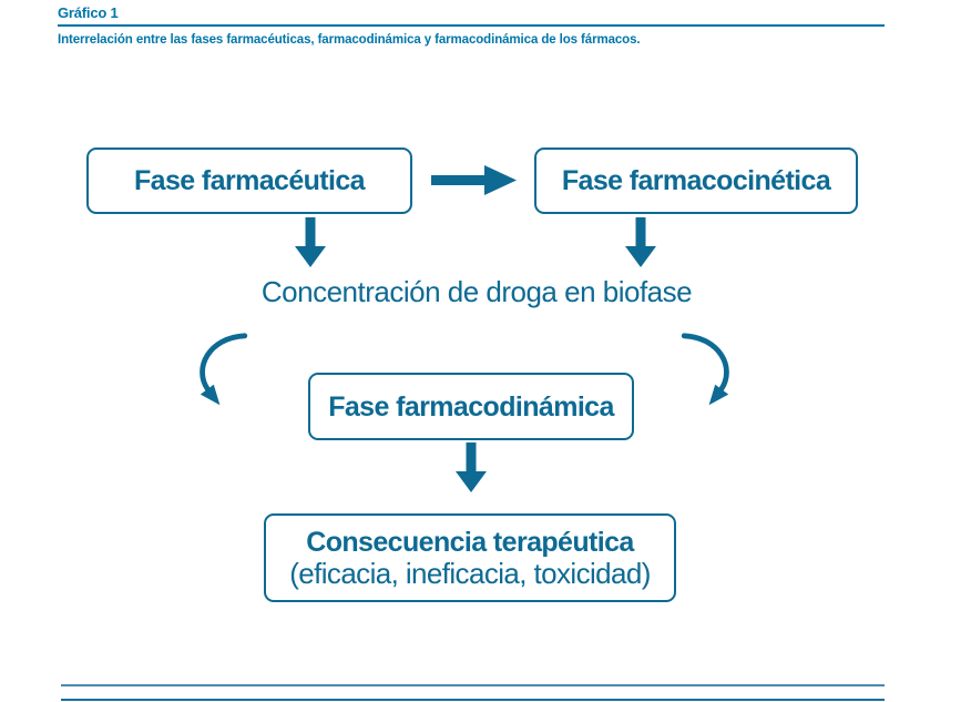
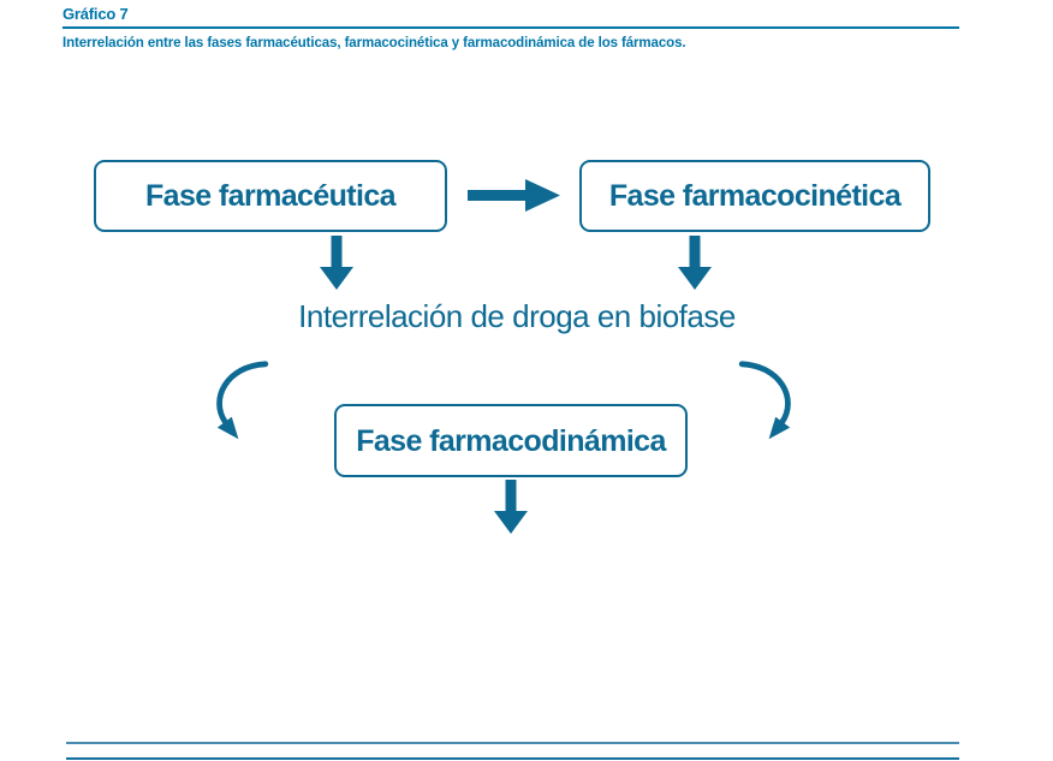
- Gráfico 1
+ Gráfico 7
- Interrelación entre las fases farmacéuticas, farmacodinámica y farmacodinámica de los fármacos.
+ Interrelación entre las fases farmacéuticas, farmacocinética y farmacodinámica de los fármacos.
  Fase farmacéutica
  Fase farmacocinética
- Concentración de droga en biofase
+ Interrelación de droga en biofase
  Fase farmacodinámica
- Consecuencia terapéutica
- (eficacia, ineficacia, toxicidad)
